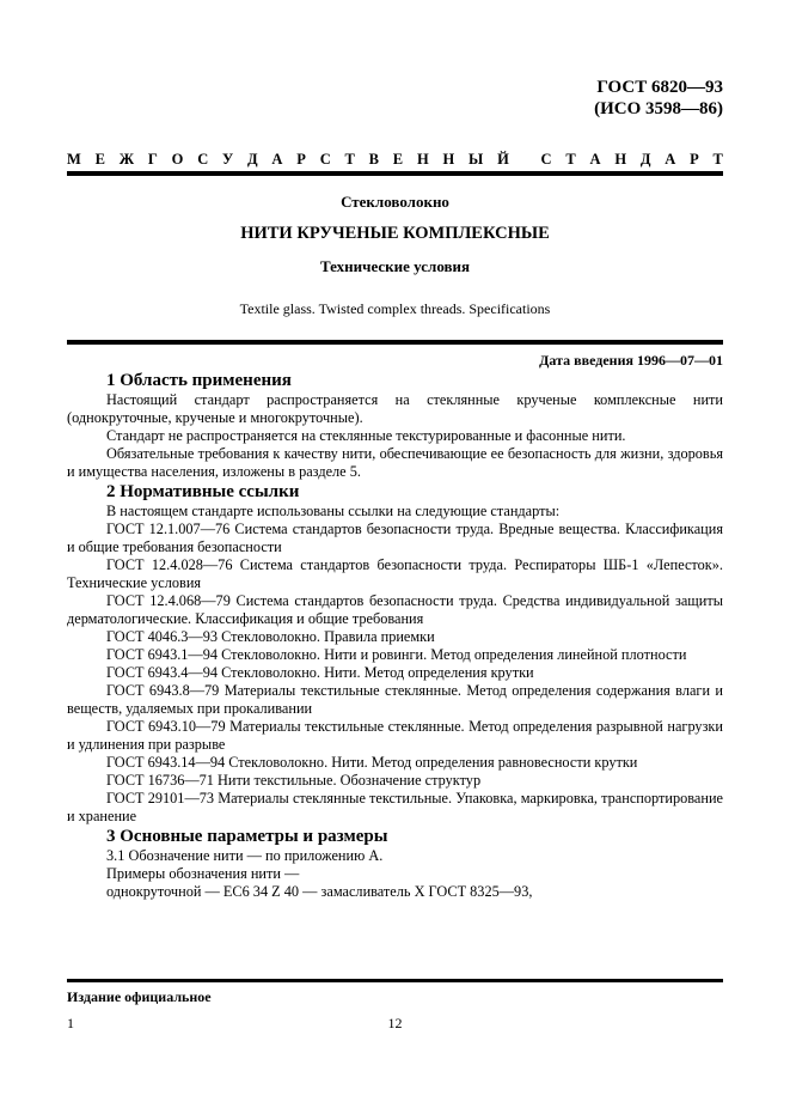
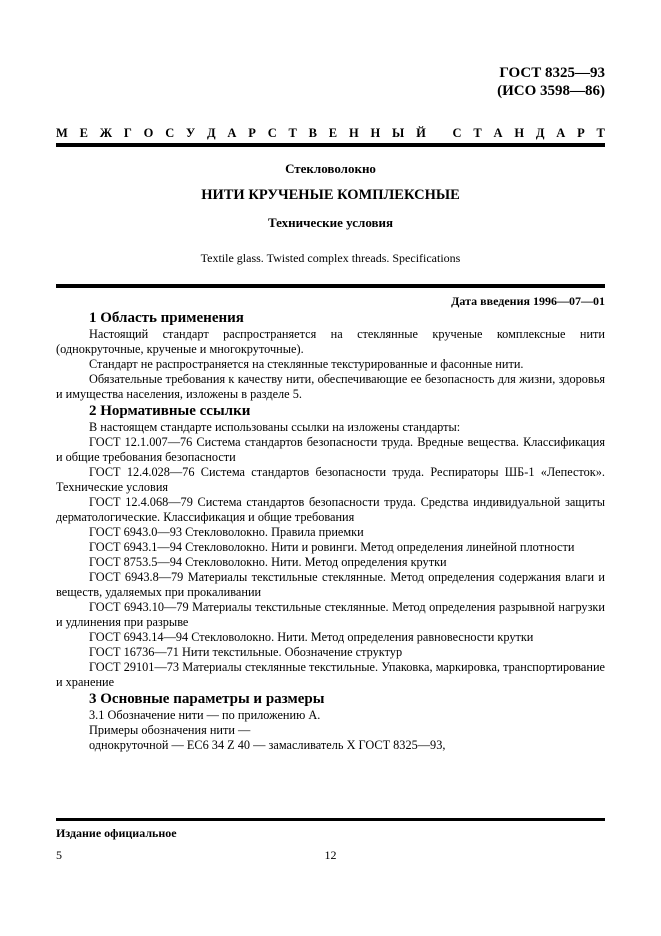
- ГОСТ 6820—93
+ ГОСТ 8325—93
  (ИСО 3598—86)
  М
  Е
  Ж
  Г
  О
  С
  У
  Д
  А
  Р
  С
  Т
  В
  Е
  Н
  Н
  Ы
  Й
  С
  Т
  А
  Н
  Д
  А
  Р
  Т
  Стекловолокно
  НИТИ КРУЧЕНЫЕ КОМПЛЕКСНЫЕ
  Технические условия
  Textile glass. Twisted complex threads. Specifications
  Дата введения 1996—07—01
  1 Область применения
  Настоящий стандарт распространяется на стеклянные крученые комплексные нити (однокруточные, крученые и многокруточные).
  Стандарт не распространяется на стеклянные текстурированные и фасонные нити.
  Обязательные требования к качеству нити, обеспечивающие ее безопасность для жизни, здоровья и имущества населения, изложены в разделе 5.
  2 Нормативные ссылки
- В настоящем стандарте использованы ссылки на следующие стандарты:
+ В настоящем стандарте использованы ссылки на изложены стандарты:
  ГОСТ 12.1.007—76 Система стандартов безопасности труда. Вредные вещества. Классификация и общие требования безопасности
  ГОСТ 12.4.028—76 Система стандартов безопасности труда. Респираторы ШБ-1 «Лепесток». Технические условия
  ГОСТ 12.4.068—79 Система стандартов безопасности труда. Средства индивидуальной защиты дерматологические. Классификация и общие требования
- ГОСТ 4046.3—93 Стекловолокно. Правила приемки
+ ГОСТ 6943.0—93 Стекловолокно. Правила приемки
  ГОСТ 6943.1—94 Стекловолокно. Нити и ровинги. Метод определения линейной плотности
- ГОСТ 6943.4—94 Стекловолокно. Нити. Метод определения крутки
+ ГОСТ 8753.5—94 Стекловолокно. Нити. Метод определения крутки
  ГОСТ 6943.8—79 Материалы текстильные стеклянные. Метод определения содержания влаги и веществ, удаляемых при прокаливании
  ГОСТ 6943.10—79 Материалы текстильные стеклянные. Метод определения разрывной нагрузки и удлинения при разрыве
  ГОСТ 6943.14—94 Стекловолокно. Нити. Метод определения равновесности крутки
  ГОСТ 16736—71 Нити текстильные. Обозначение структур
  ГОСТ 29101—73 Материалы стеклянные текстильные. Упаковка, маркировка, транспортирование и хранение
  3 Основные параметры и размеры
  3.1 Обозначение нити — по приложению А.
  Примеры обозначения нити —
  однокруточной — ЕС6 34 Z 40 — замасливатель Х ГОСТ 8325—93,
  Издание официальное
- 1
+ 5
  12
